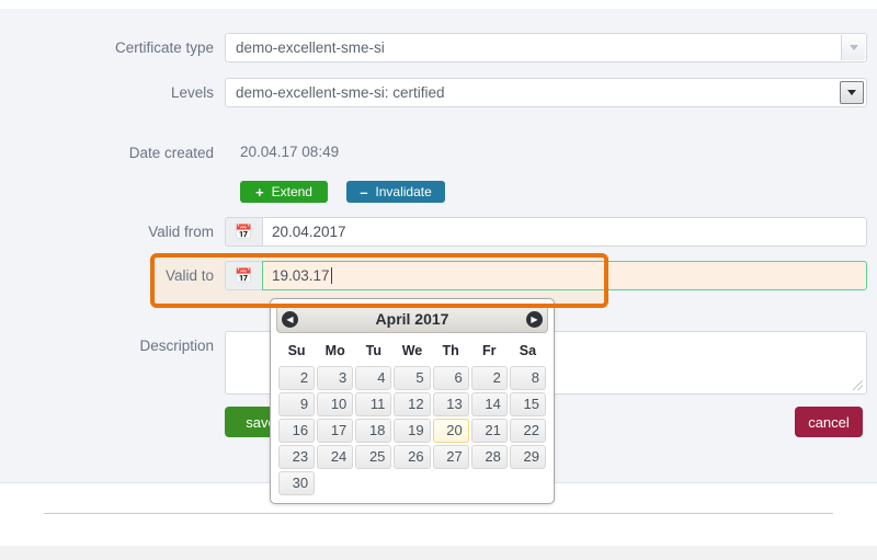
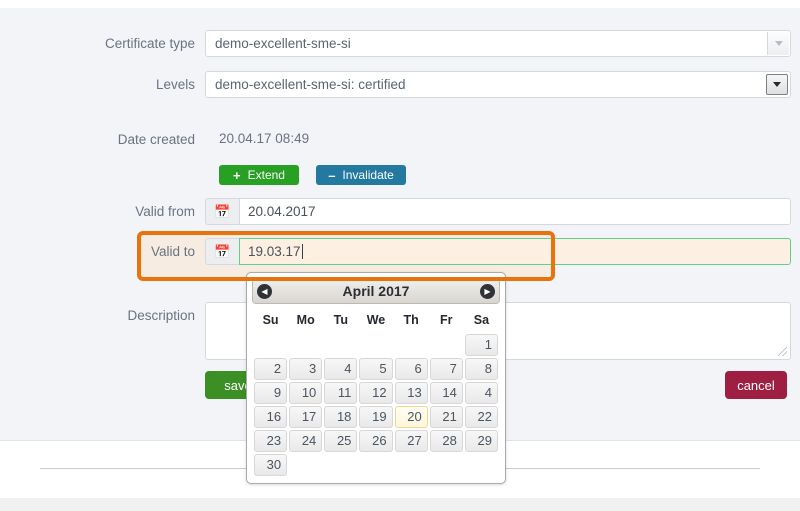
  Certificate type
  demo-excellent-sme-si
  Levels
  demo-excellent-sme-si: certified
  Date created
  20.04.17 08:49
  +
  Extend
  –
  Invalidate
  Valid from
  📅
  20.04.2017
  Valid to
  📅
  19.03.17
  Description
  sav
  cancel
  ◀
  April 2017
  ▶
  Su	Mo	Tu	We	Th	Fr	Sa
+ 						1
- 2	3	4	5	6	2	8
+ 2	3	4	5	6	7	8
- 9	10	11	12	13	14	15
+ 9	10	11	12	13	14	4
  16	17	18	19	20	21	22
  23	24	25	26	27	28	29
  30
